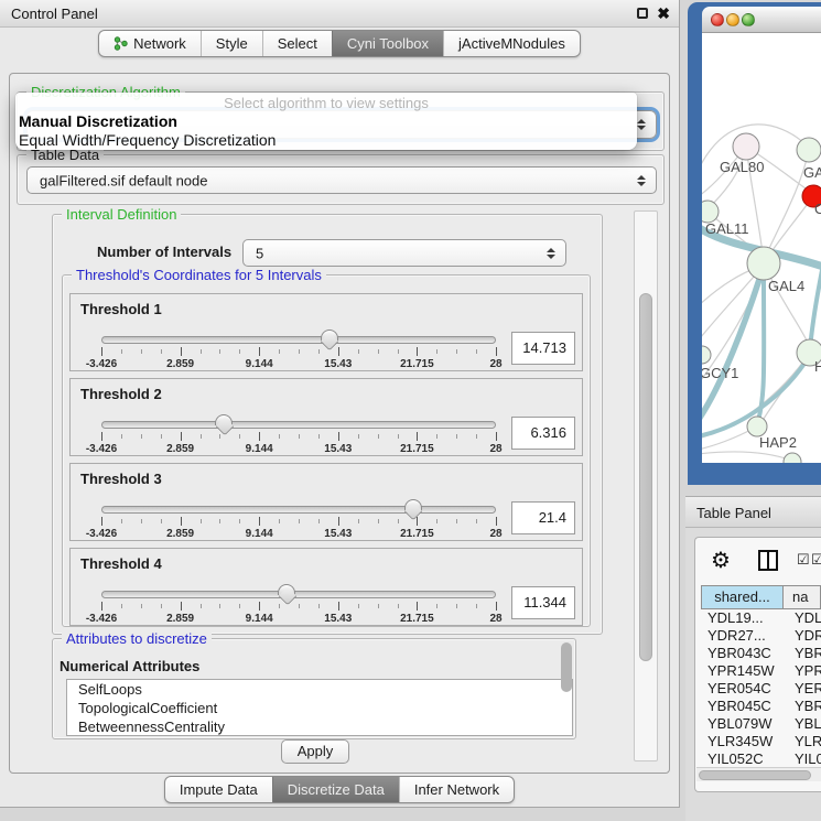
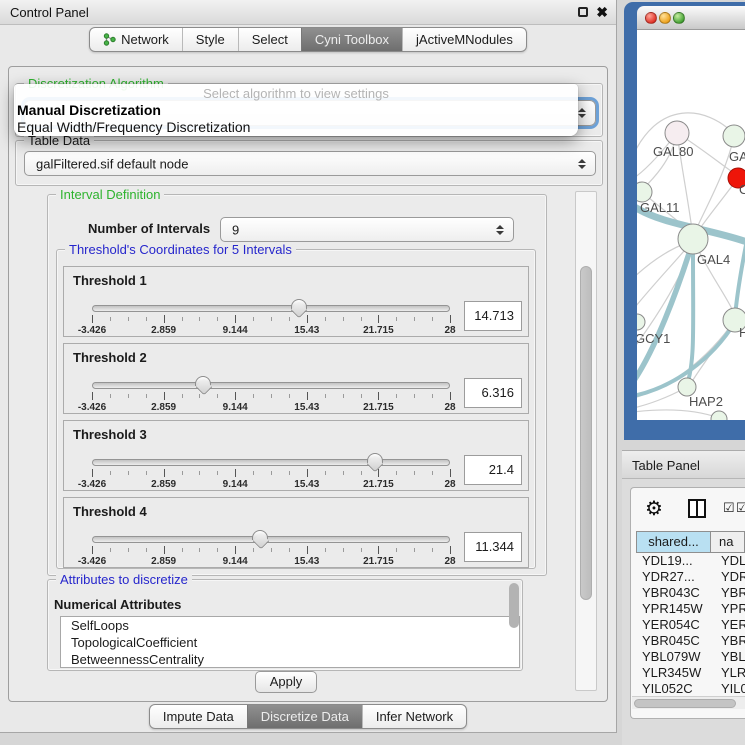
  Control Panel
  ✖
  Network
  Style
  Select
  Cyni Toolbox
  jActiveMNodules
  Table Data
  galFiltered.sif default node
  Interval Definition
  Number of Intervals
- 5
+ 9
  Threshold's Coordinates for 5 Intervals
  Threshold 1
  -3.426
  2.859
  9.144
  15.43
  21.715
  28
  14.713
  Threshold 2
  -3.426
  2.859
  9.144
  15.43
  21.715
  28
  6.316
  Threshold 3
  -3.426
  2.859
  9.144
  15.43
  21.715
  28
  21.4
  Threshold 4
  -3.426
  2.859
  9.144
  15.43
  21.715
  28
  11.344
  Attributes to discretize
  Numerical Attributes
  SelfLoops
  TopologicalCoefficient
  BetweennessCentrality
  Apply
  Select algorithm to view settings
  Manual Discretization
  Equal Width/Frequency Discretization
  Impute Data
  Discretize Data
  Infer Network
  GAL80
  GA
  C
  GAL11
  GAL4
  H
  GCY1
  HAP2
  Table Panel
  ⚙
  ☑
  ☑
  shared...
  na
  YDL19...
  YDL
  YDR27...
  YDR
  YBR043C
  YBR
  YPR145W
  YPR
  YER054C
  YER
  YBR045C
  YBR
  YBL079W
  YBL
  YLR345W
  YLR
  YIL052C
  YIL0
